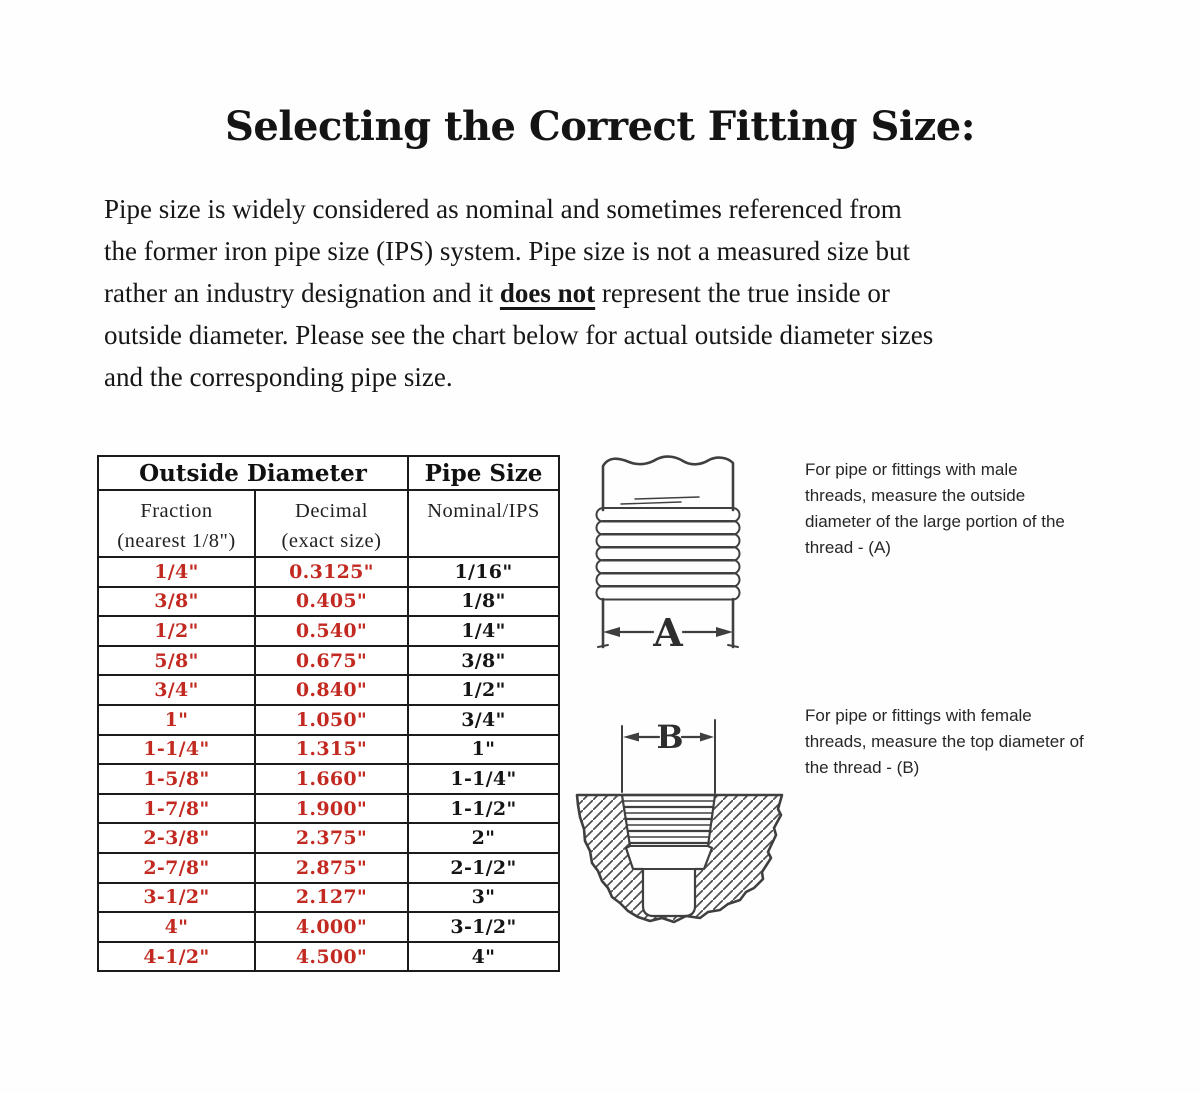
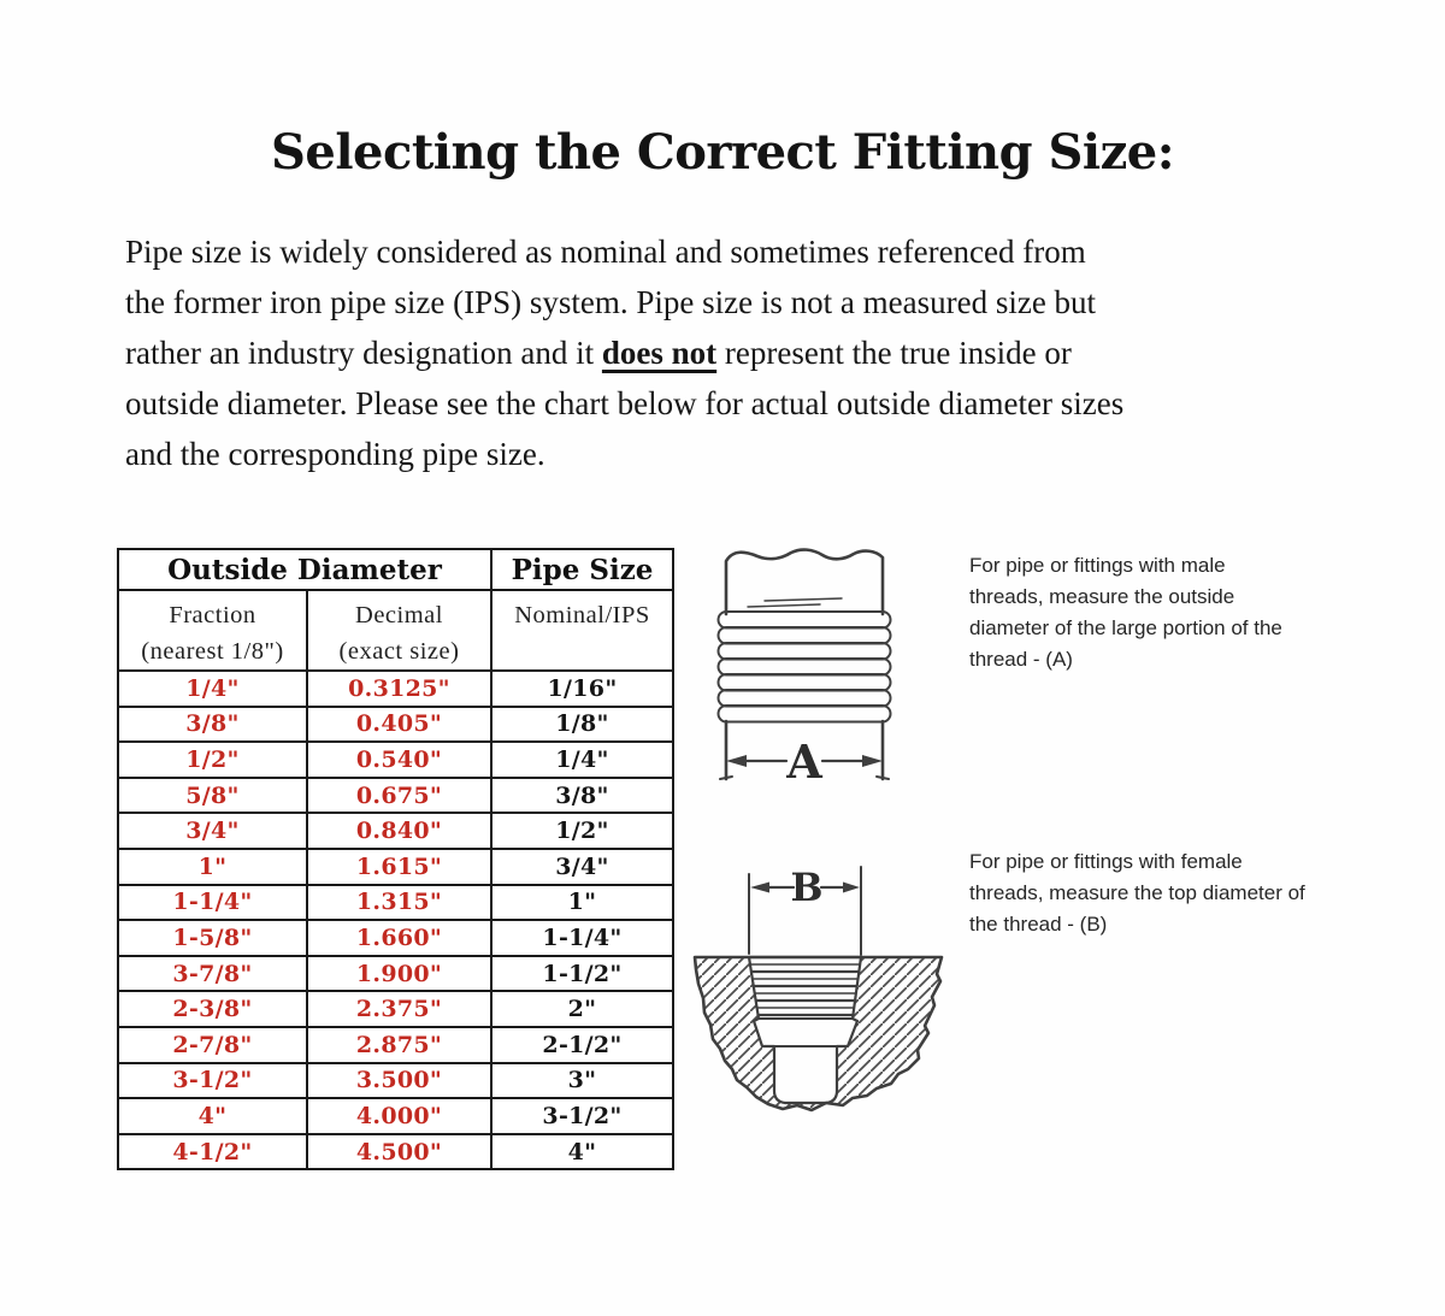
  Selecting the Correct Fitting Size:
  Pipe size is widely considered as nominal and sometimes referenced from
  the former iron pipe size (IPS) system. Pipe size is not a measured size but
  rather an industry designation and it does not represent the true inside or
  outside diameter. Please see the chart below for actual outside diameter sizes
  and the corresponding pipe size.
  Outside Diameter	Pipe Size
  Fraction (nearest 1/8")	Decimal (exact size)	Nominal/IPS
  1/4"	0.3125"	1/16"
  3/8"	0.405"	1/8"
  1/2"	0.540"	1/4"
  5/8"	0.675"	3/8"
  3/4"	0.840"	1/2"
- 1"	1.050"	3/4"
+ 1"	1.615"	3/4"
  1-1/4"	1.315"	1"
  1-5/8"	1.660"	1-1/4"
- 1-7/8"	1.900"	1-1/2"
+ 3-7/8"	1.900"	1-1/2"
  2-3/8"	2.375"	2"
  2-7/8"	2.875"	2-1/2"
- 3-1/2"	2.127"	3"
+ 3-1/2"	3.500"	3"
  4"	4.000"	3-1/2"
  4-1/2"	4.500"	4"
  A
  For pipe or fittings with male threads, measure the outside diameter of the large portion of the thread - (A)
  B
  For pipe or fittings with female threads, measure the top diameter of the thread - (B)
